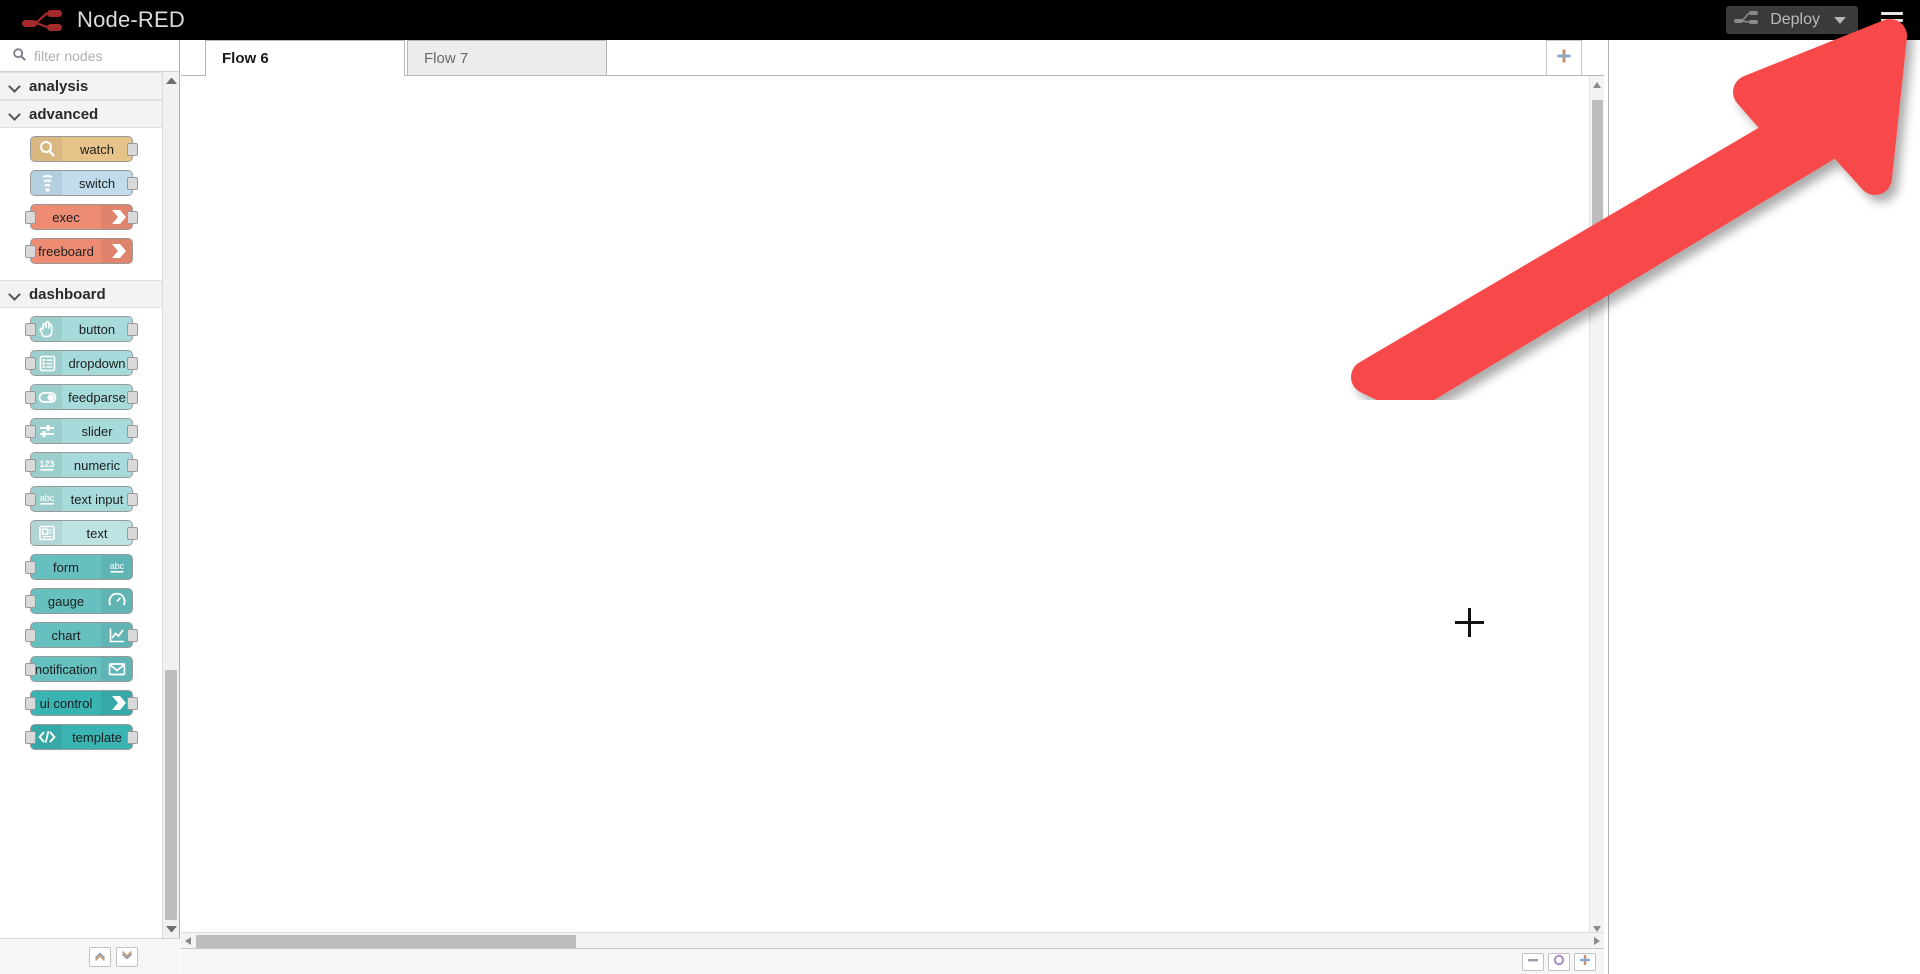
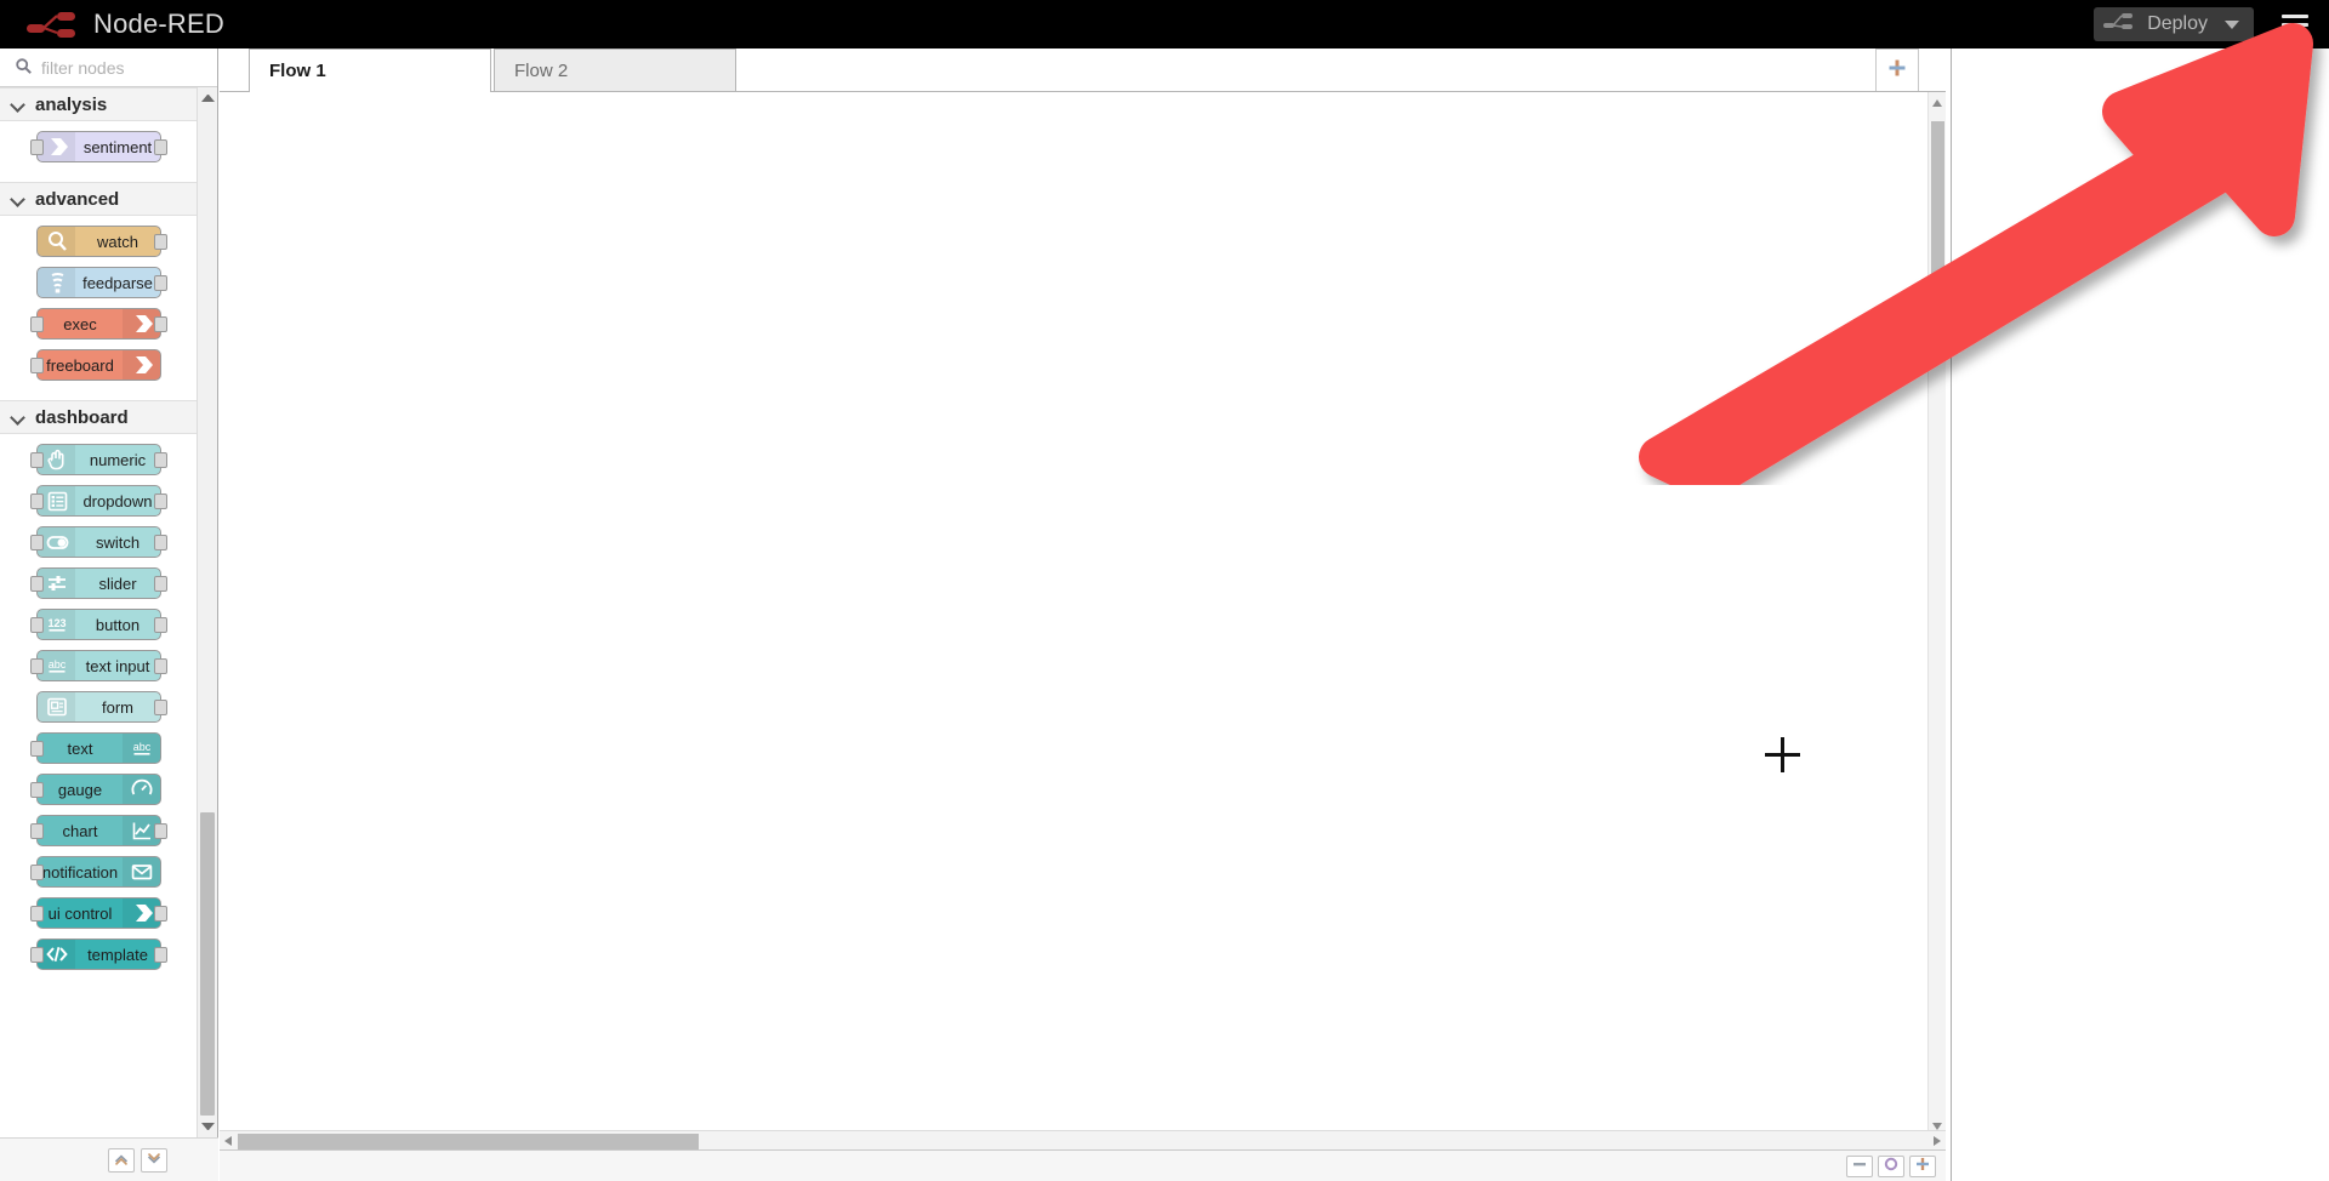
  Node-RED
  Deploy
  filter nodes
  analysis
+ sentiment
  advanced
  watch
- switch
+ feedparse
  exec
  freeboard
  dashboard
- button
+ numeric
  dropdown
- feedparse
+ switch
  slider
  123
- numeric
+ button
  abc
  text input
- text
+ form
  abc
- form
+ text
  gauge
  chart
  notification
  ui control
  template
- Flow 6
+ Flow 1
- Flow 7
+ Flow 2
